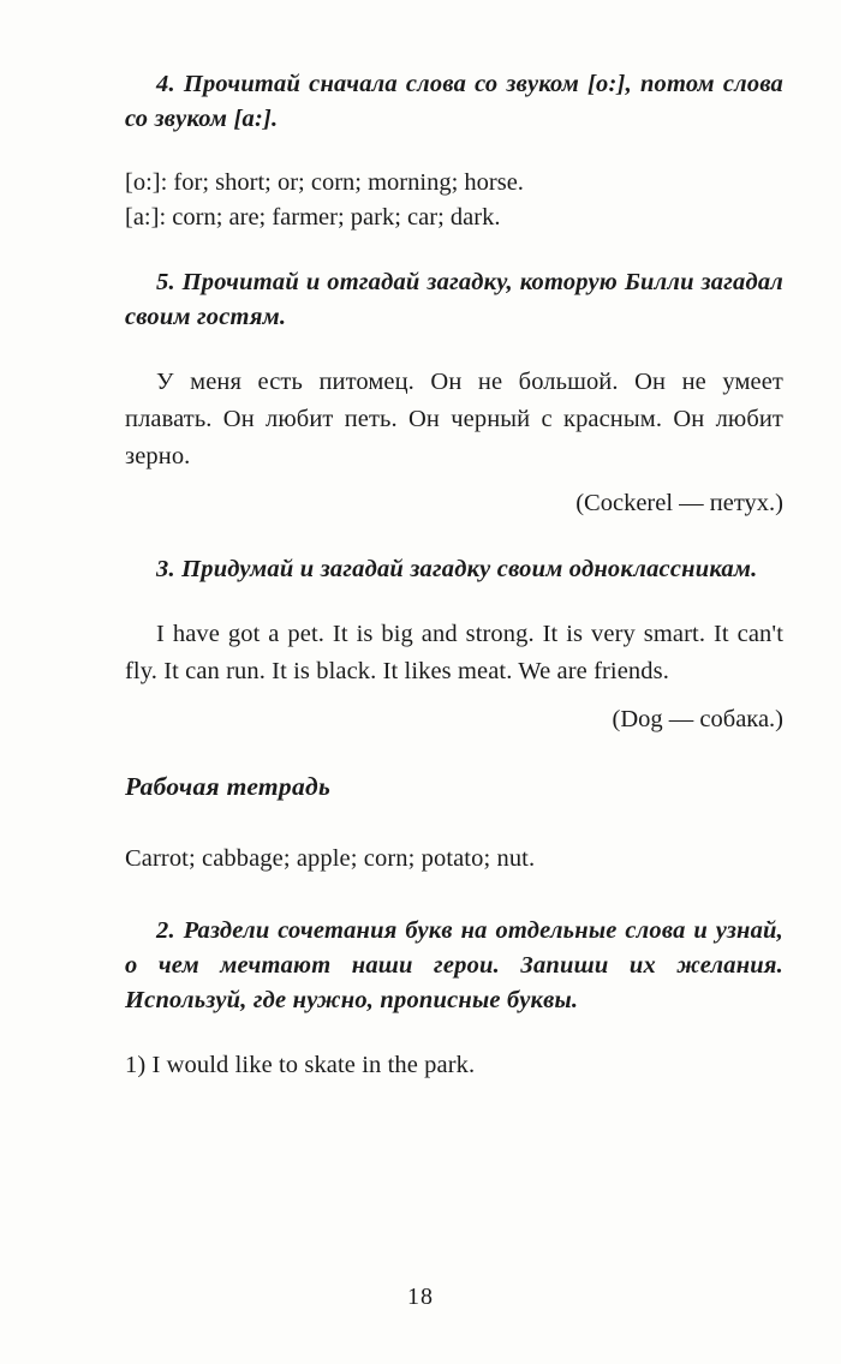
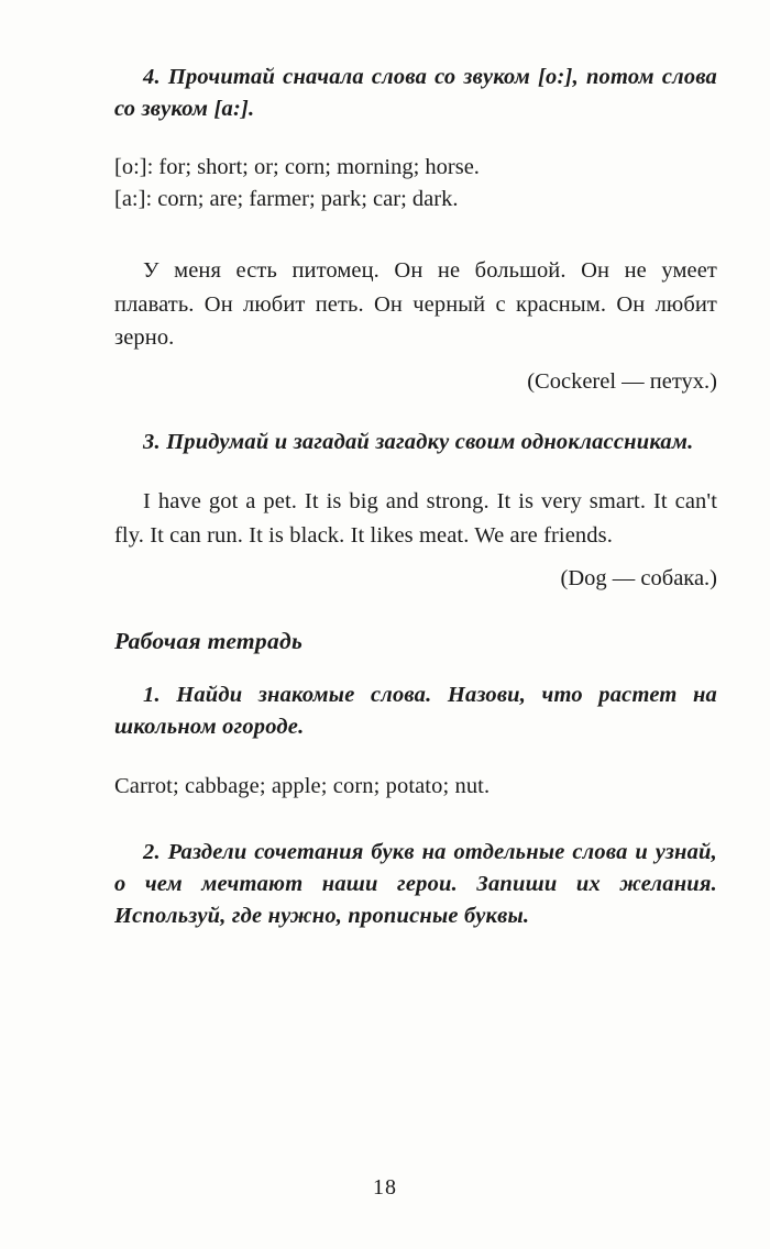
  4. Прочитай сначала слова со звуком [o:], потом слова со звуком [a:].
  [o:]: for; short; or; corn; morning; horse.
  [a:]: corn; are; farmer; park; car; dark.
- 5. Прочитай и отгадай загадку, которую Билли загадал своим гостям.
  У меня есть питомец. Он не большой. Он не умеет плавать. Он любит петь. Он черный с красным. Он любит зерно.
  (Cockerel — петух.)
  3. Придумай и загадай загадку своим одноклассникам.
  I have got a pet. It is big and strong. It is very smart. It can't fly. It can run. It is black. It likes meat. We are friends.
  (Dog — собака.)
  Рабочая тетрадь
+ 1. Найди знакомые слова. Назови, что растет на школьном огороде.
  Carrot; cabbage; apple; corn; potato; nut.
  2. Раздели сочетания букв на отдельные слова и узнай, о чем мечтают наши герои. Запиши их желания. Используй, где нужно, прописные буквы.
- 1) I would like to skate in the park.
  18
